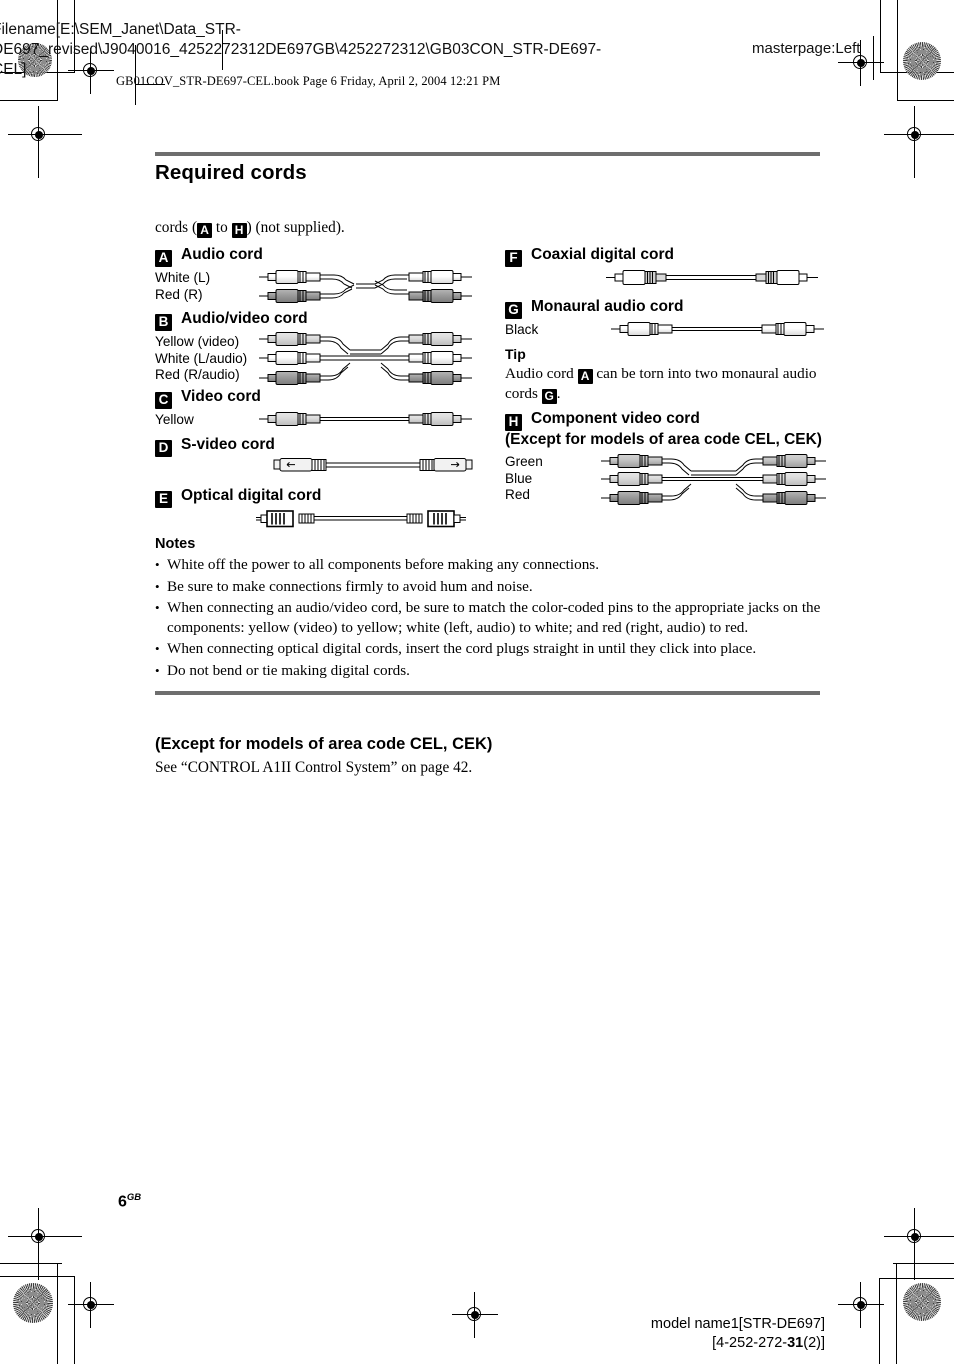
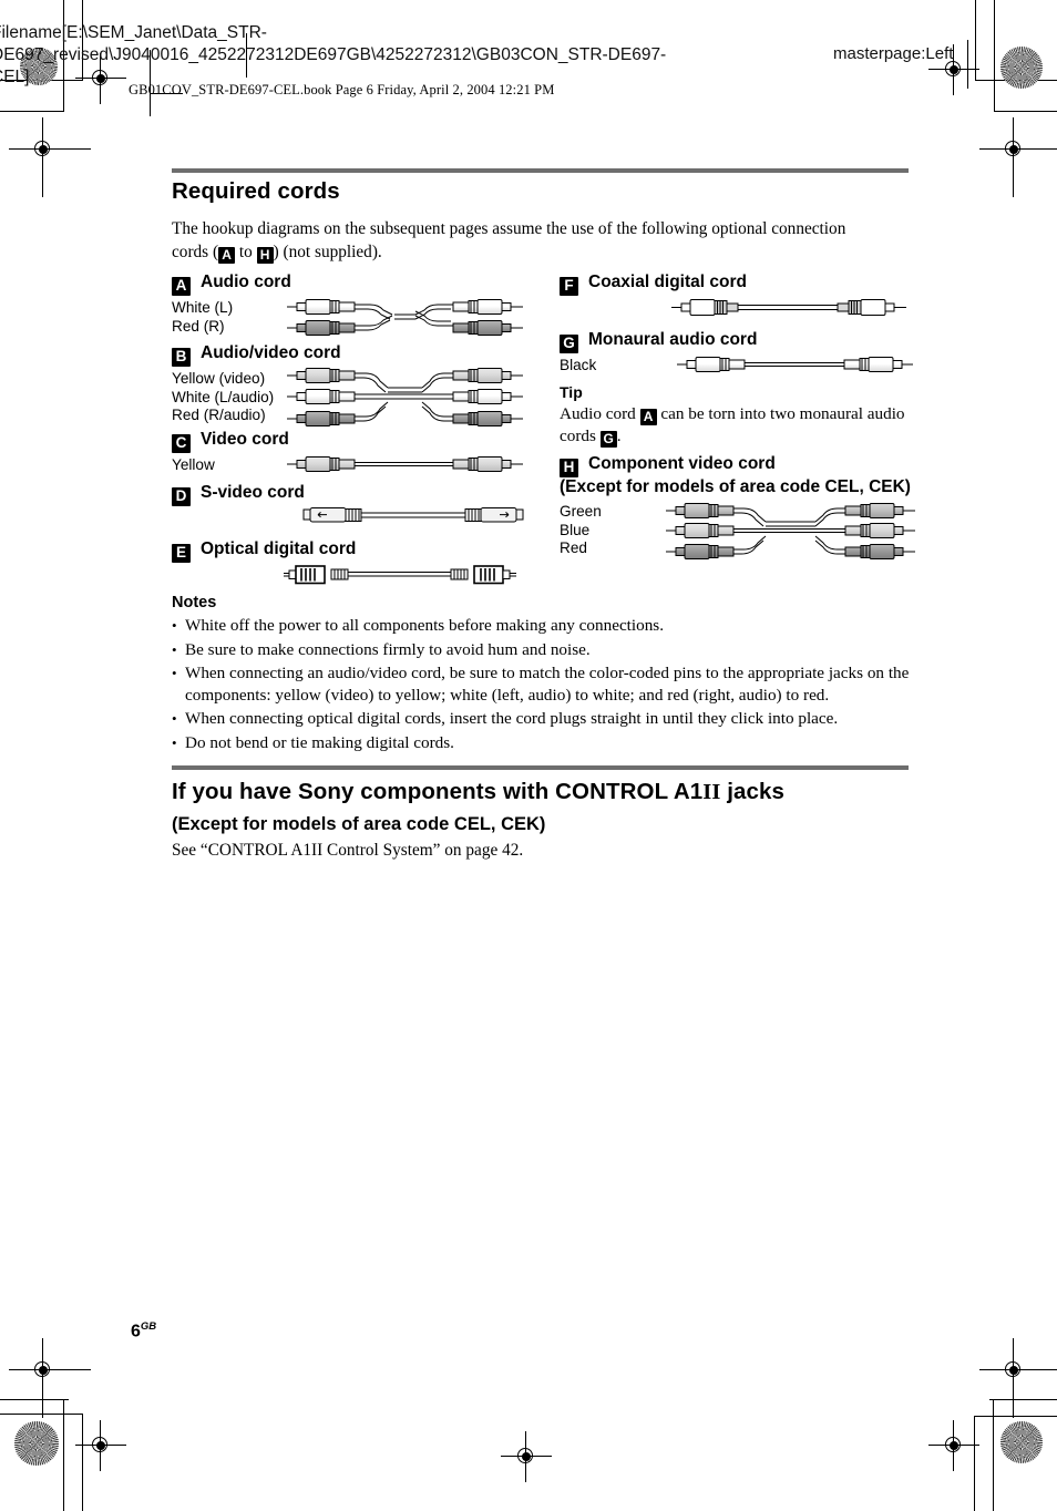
  ilename[E:\SEM_Janet\Data_STR-E697_revised\J9040016_4252272312DE697GB\4252272312\GB03CON_STR-DE697-EL]
  masterpage:Left
  GB01COV_STR-DE697-CEL.book Page 6 Friday, April 2, 2004 12:21 PM
  Required cords
+ The hookup diagrams on the subsequent pages assume the use of the following optional connection
  cords ( A to H ) (not supplied).
  A Audio cord
  White (L)
  Red (R)
  B Audio/video cord
  Yellow (video)
  White (L/audio)
  Red (R/audio)
  C Video cord
  Yellow
  D S-video cord
  E Optical digital cord
  F Coaxial digital cord
  G Monaural audio cord
  Black
  Tip
  Audio cord A can be torn into two monaural audio cords G .
  H Component video cord
  (Except for models of area code CEL, CEK)
  Green
  Blue
  Red
  Notes
  White off the power to all components before making any connections.
  Be sure to make connections firmly to avoid hum and noise.
  When connecting an audio/video cord, be sure to match the color-coded pins to the appropriate jacks on the components: yellow (video) to yellow; white (left, audio) to white; and red (right, audio) to red.
  When connecting optical digital cords, insert the cord plugs straight in until they click into place.
  Do not bend or tie making digital cords.
+ If you have Sony components with CONTROL A1II jacks
  (Except for models of area code CEL, CEK)
  See “CONTROL A1II Control System” on page 42.
  6GB
- model name1[STR-DE697]
- [4-252-272-31(2)]
